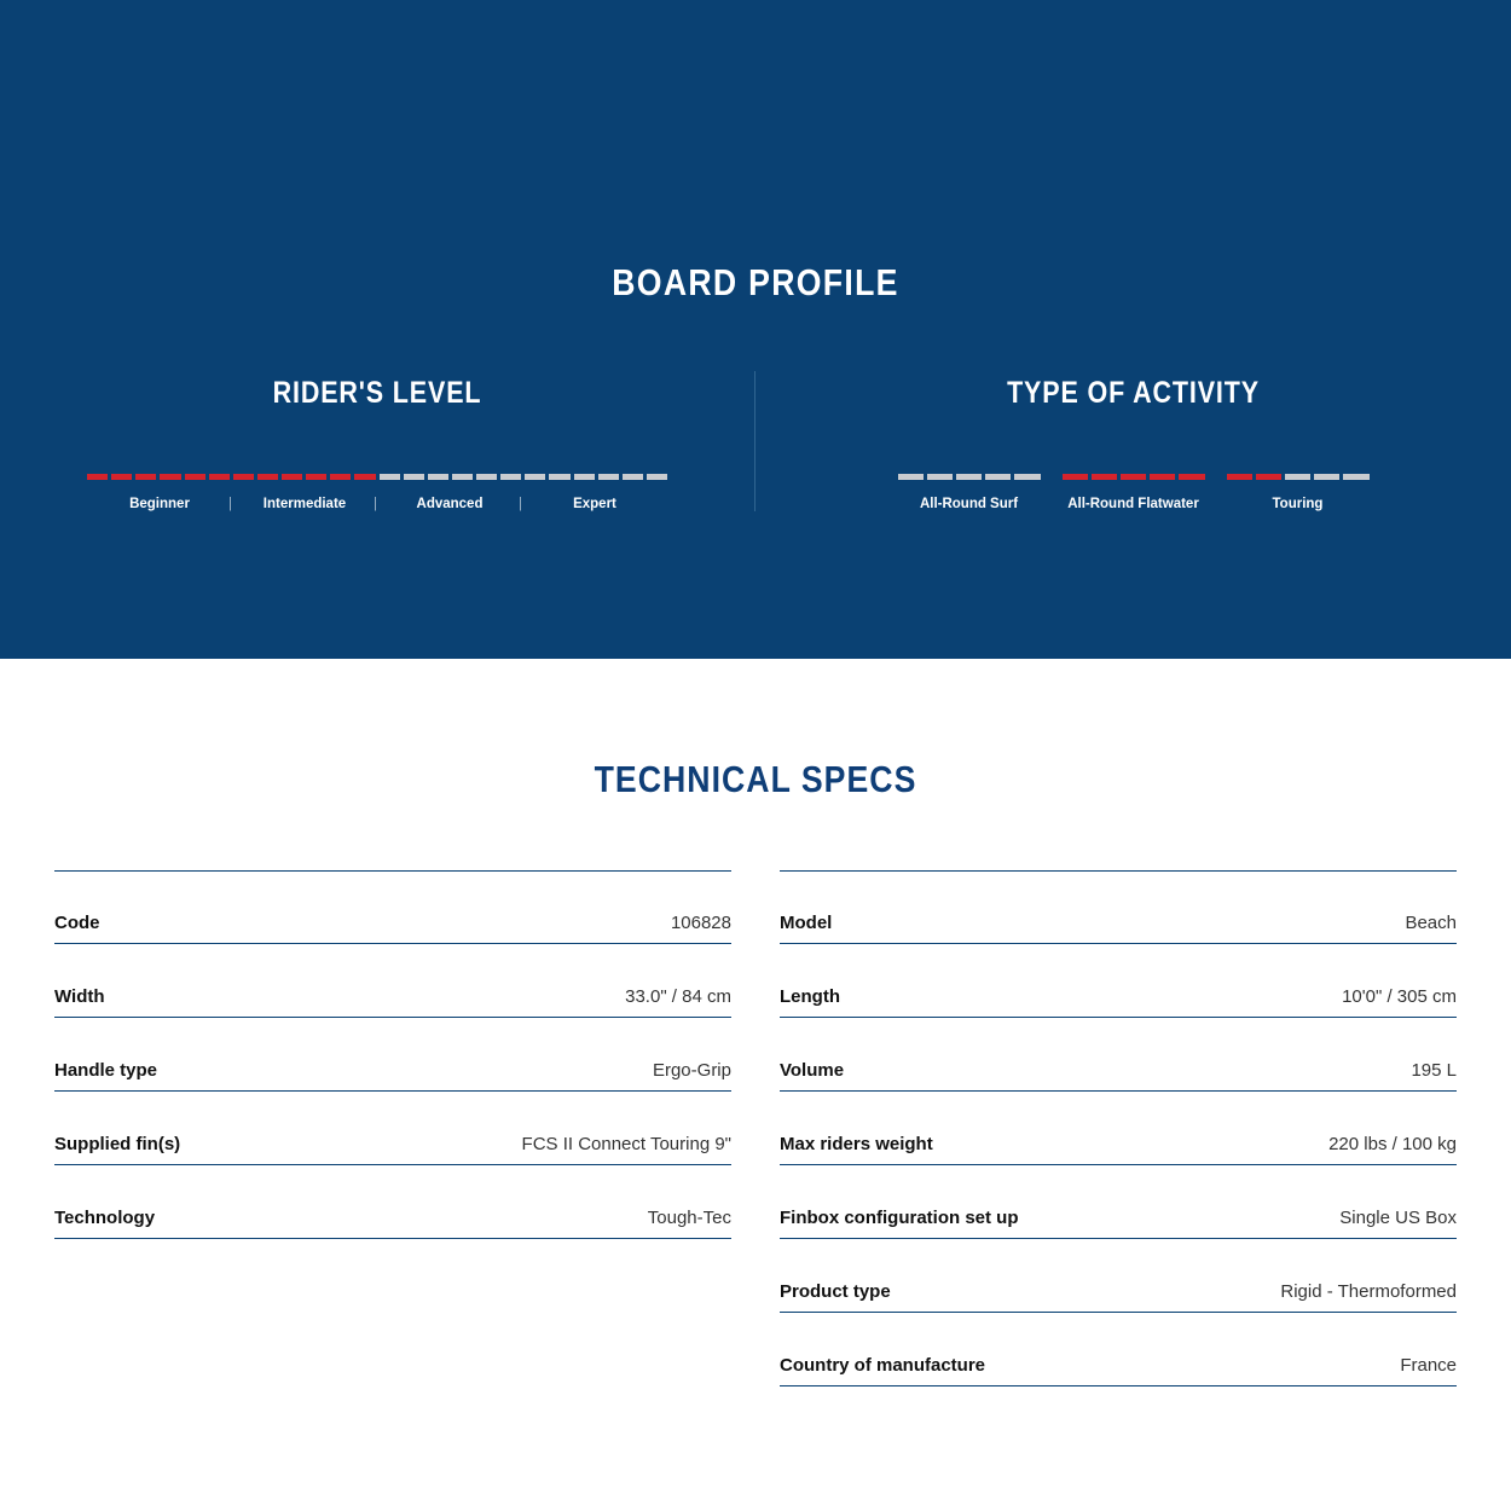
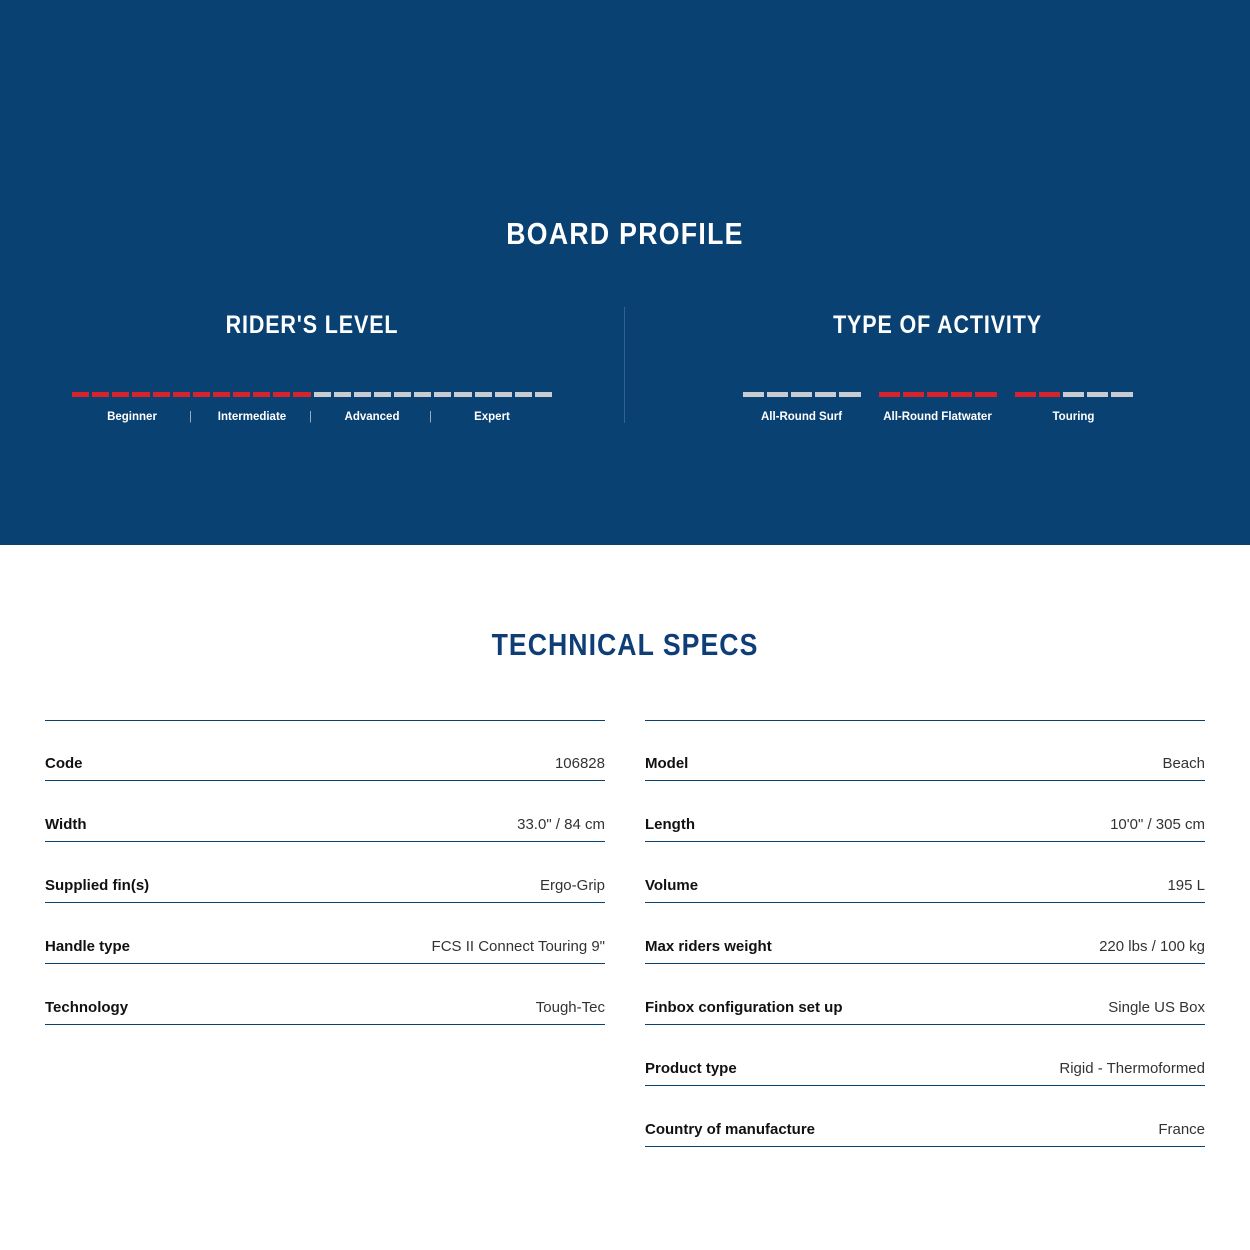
  BOARD PROFILE
  RIDER'S LEVEL
  Beginner
  Intermediate
  Advanced
  Expert
  TYPE OF ACTIVITY
  All-Round Surf
  All-Round Flatwater
  Touring
  TECHNICAL SPECS
  Code
  106828
  Width
  33.0" / 84 cm
- Handle type
+ Supplied fin(s)
  Ergo-Grip
- Supplied fin(s)
+ Handle type
  FCS II Connect Touring 9"
  Technology
  Tough-Tec
  Model
  Beach
  Length
  10'0" / 305 cm
  Volume
  195 L
  Max riders weight
  220 lbs / 100 kg
  Finbox configuration set up
  Single US Box
  Product type
  Rigid - Thermoformed
  Country of manufacture
  France
